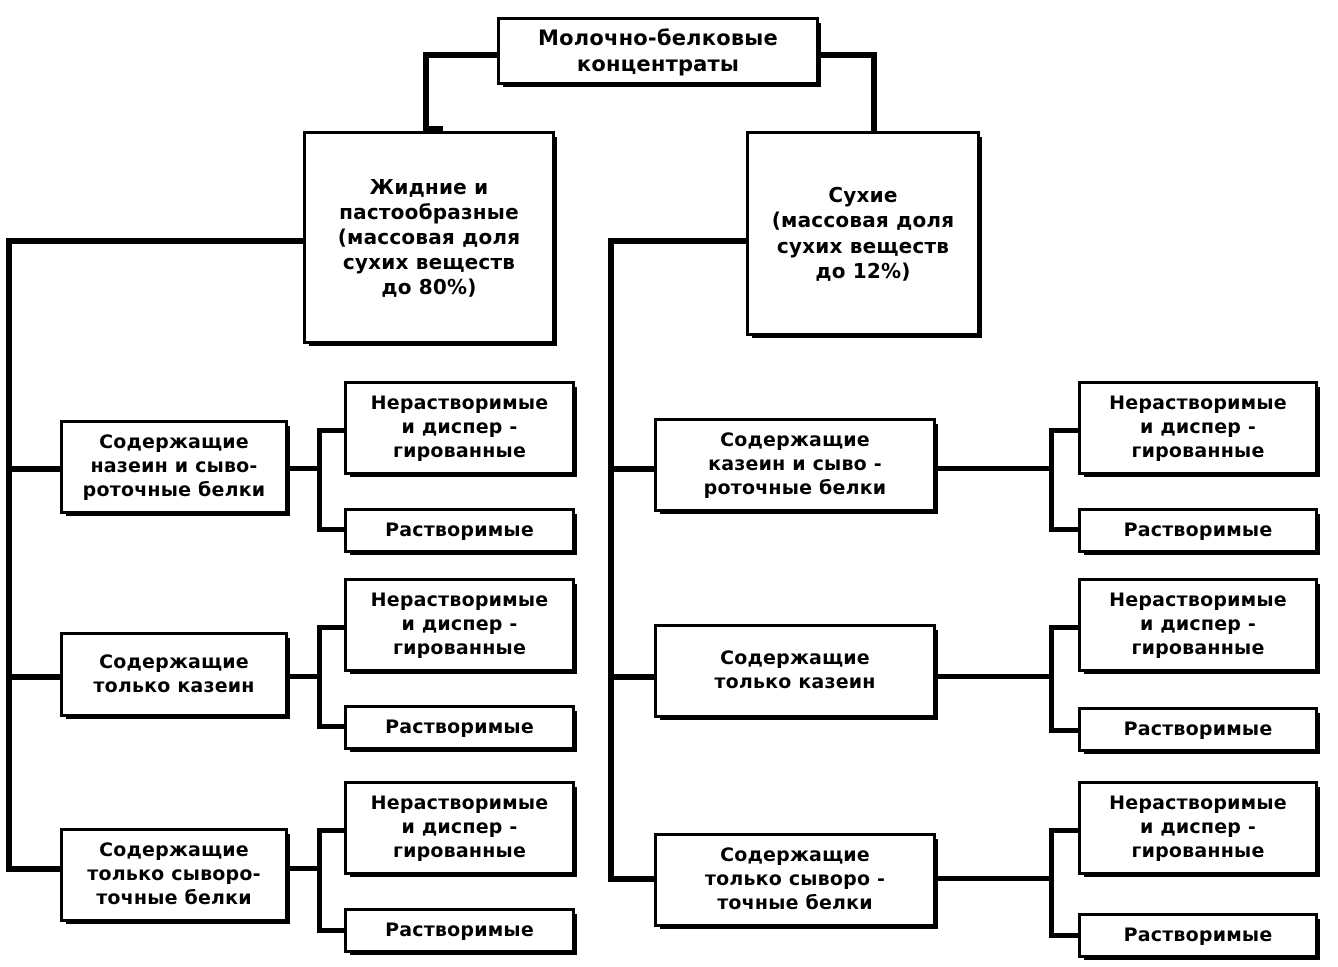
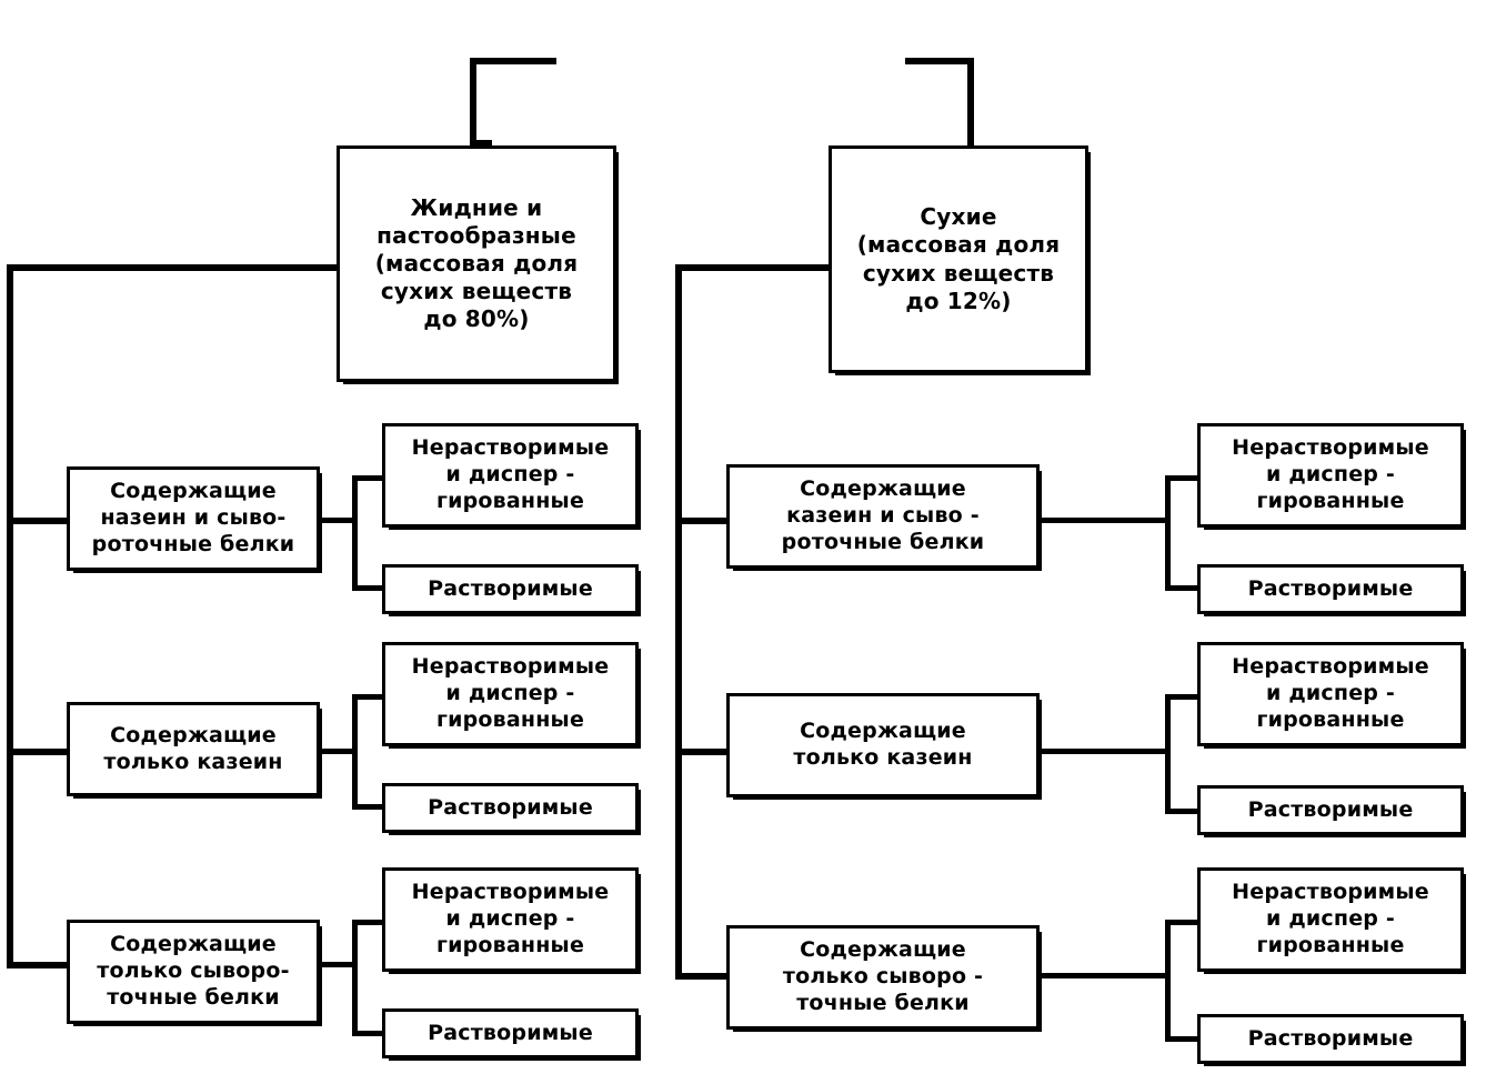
- Молочно-белковые
- концентраты
  Жидние и
  пастообразные
  (массовая доля
  сухих веществ
  до 80%)
  Сухие
  (массовая доля
  сухих веществ
  до 12%)
  Содержащие
  назеин и сыво-
  роточные белки
  Нерастворимые
  и диспер -
  гированные
  Растворимые
  Содержащие
  только казеин
  Нерастворимые
  и диспер -
  гированные
  Растворимые
  Содержащие
  только сыворо-
  точные белки
  Нерастворимые
  и диспер -
  гированные
  Растворимые
  Содержащие
  казеин и сыво -
  роточные белки
  Нерастворимые
  и диспер -
  гированные
  Растворимые
  Содержащие
  только казеин
  Нерастворимые
  и диспер -
  гированные
  Растворимые
  Содержащие
  только сыворо -
  точные белки
  Нерастворимые
  и диспер -
  гированные
  Растворимые
